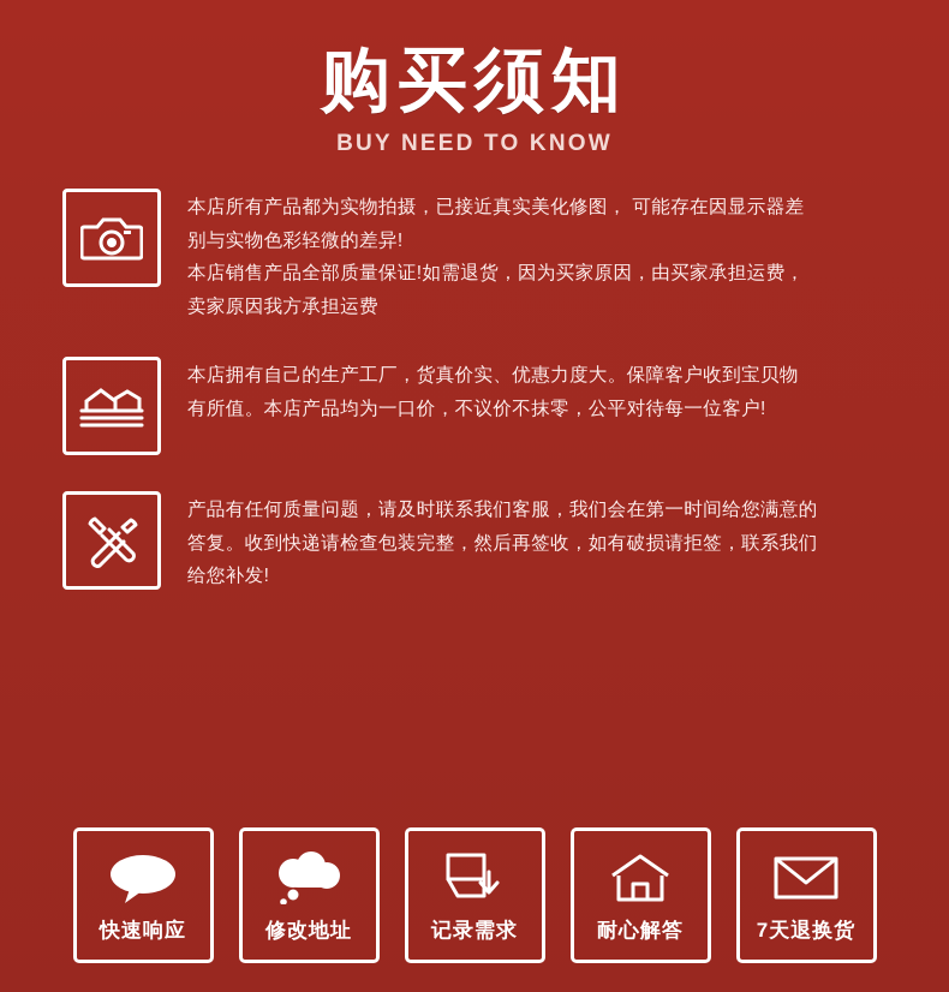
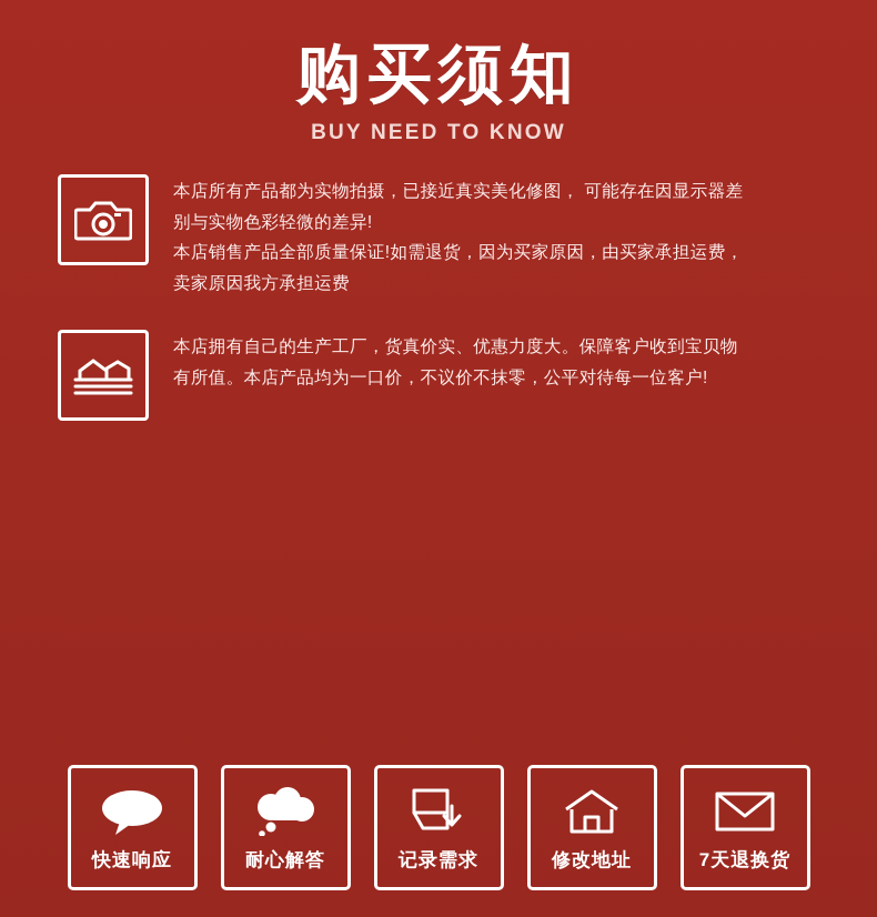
  购买须知
  BUY NEED TO KNOW
  本店所有产品都为实物拍摄，已接近真实美化修图， 可能存在因显示器差
  别与实物色彩轻微的差异!
  本店销售产品全部质量保证!如需退货，因为买家原因，由买家承担运费，
  卖家原因我方承担运费
  本店拥有自己的生产工厂，货真价实、优惠力度大。保障客户收到宝贝物
  有所值。本店产品均为一口价，不议价不抹零，公平对待每一位客户!
- 产品有任何质量问题，请及时联系我们客服，我们会在第一时间给您满意的
- 答复。收到快递请检查包装完整，然后再签收，如有破损请拒签，联系我们
- 给您补发!
  快速响应
- 修改地址
+ 耐心解答
  记录需求
- 耐心解答
+ 修改地址
  7天退换货
